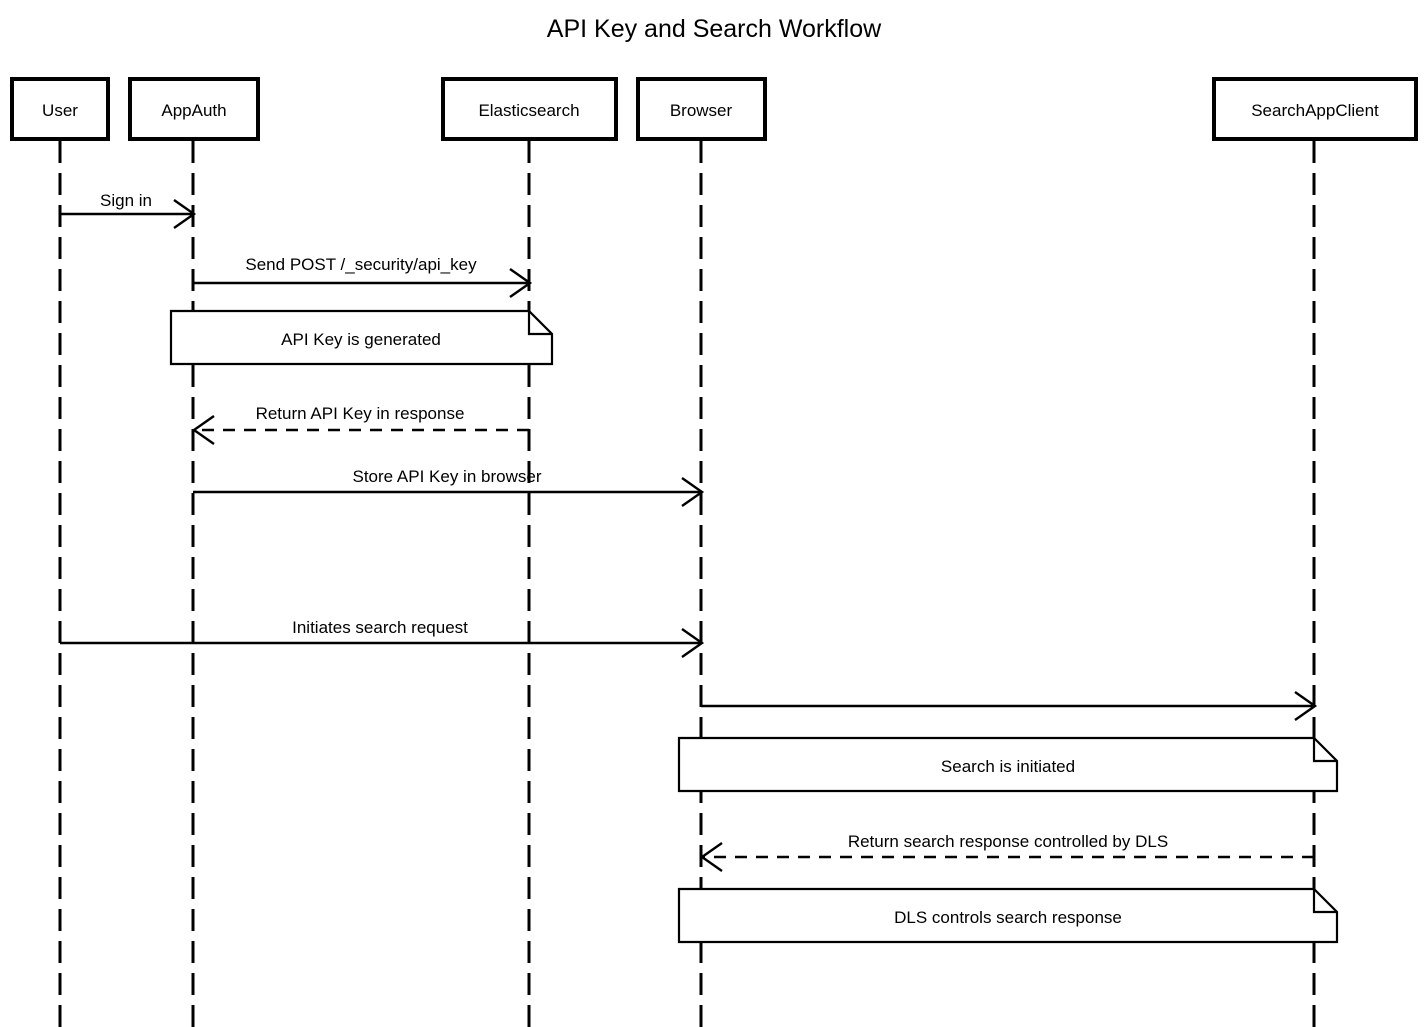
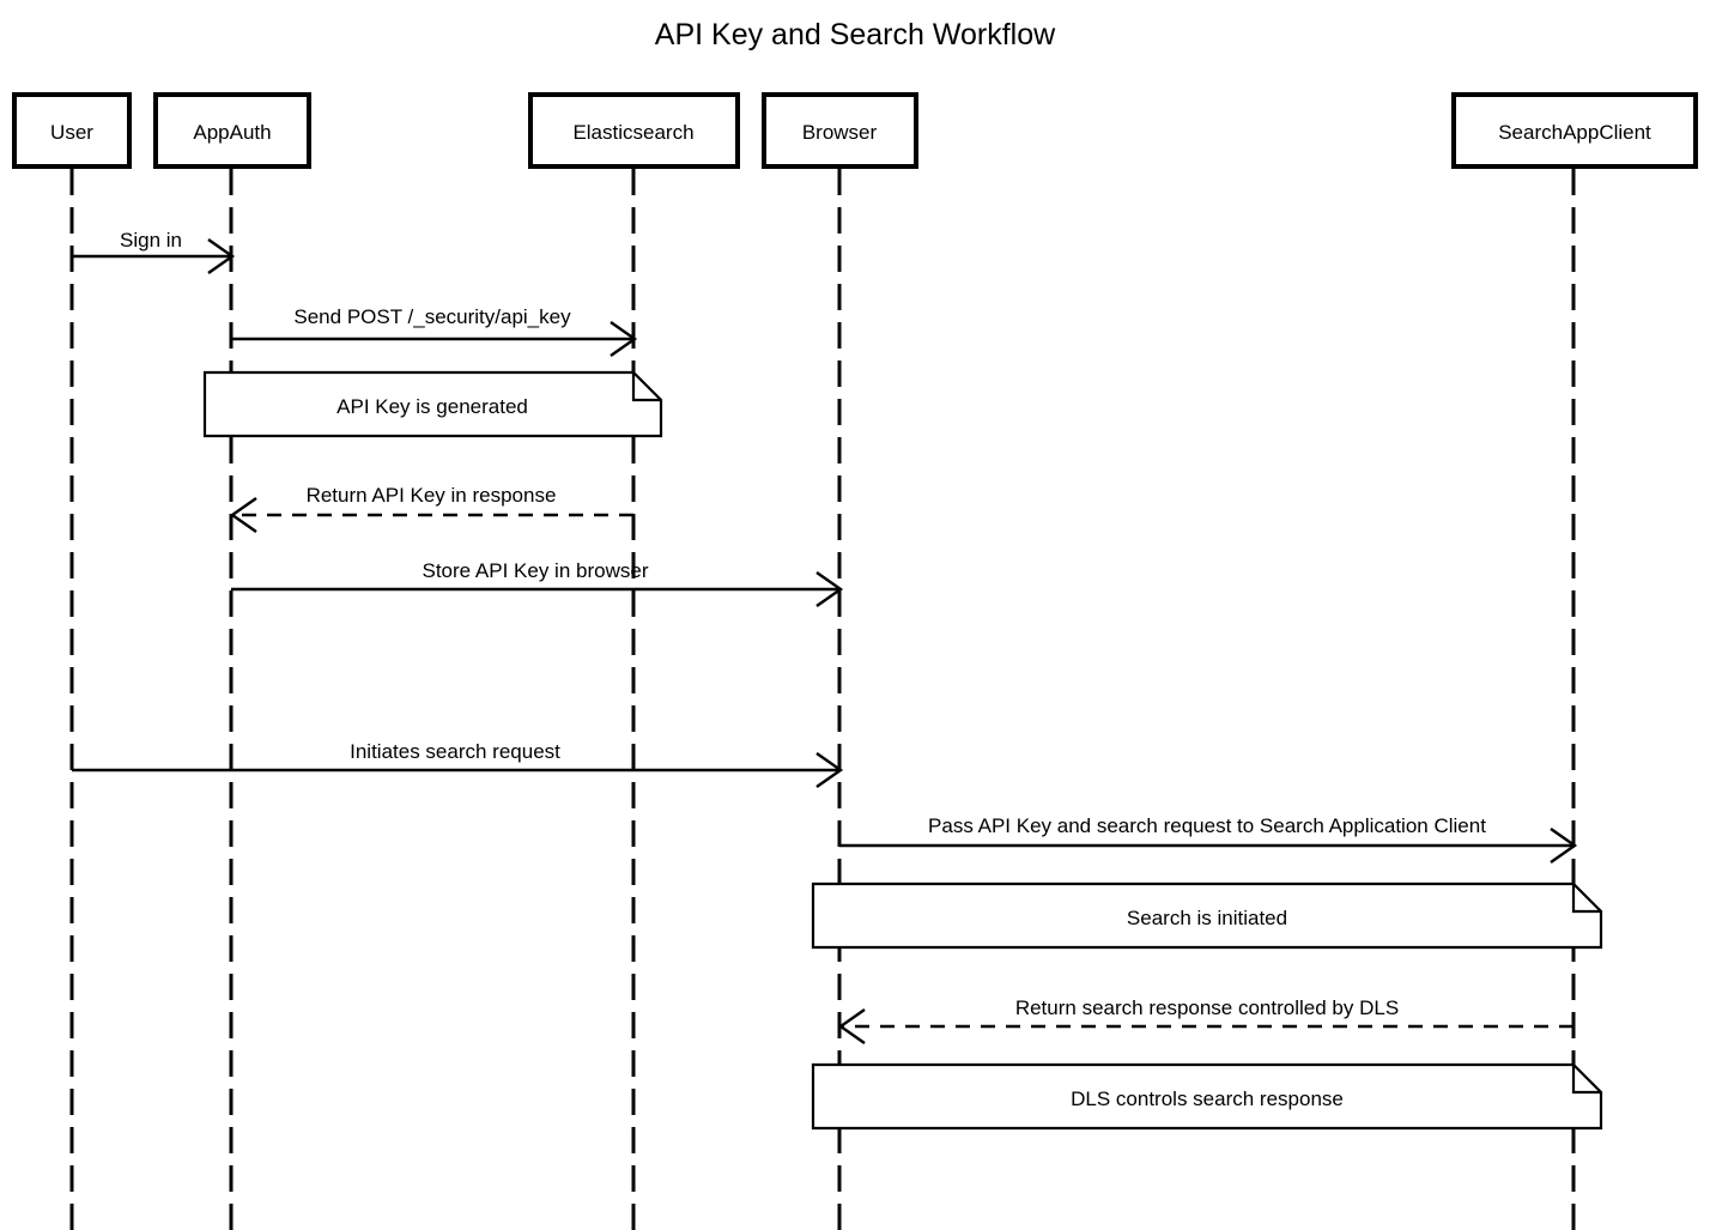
  API Key and Search Workflow
  User
  AppAuth
  Elasticsearch
  Browser
  SearchAppClient
  Sign in
  Send POST /_security/api_key
  API Key is generated
  Return API Key in response
  Store API Key in browser
  Initiates search request
+ Pass API Key and search request to Search Application Client
  Search is initiated
  Return search response controlled by DLS
  DLS controls search response
